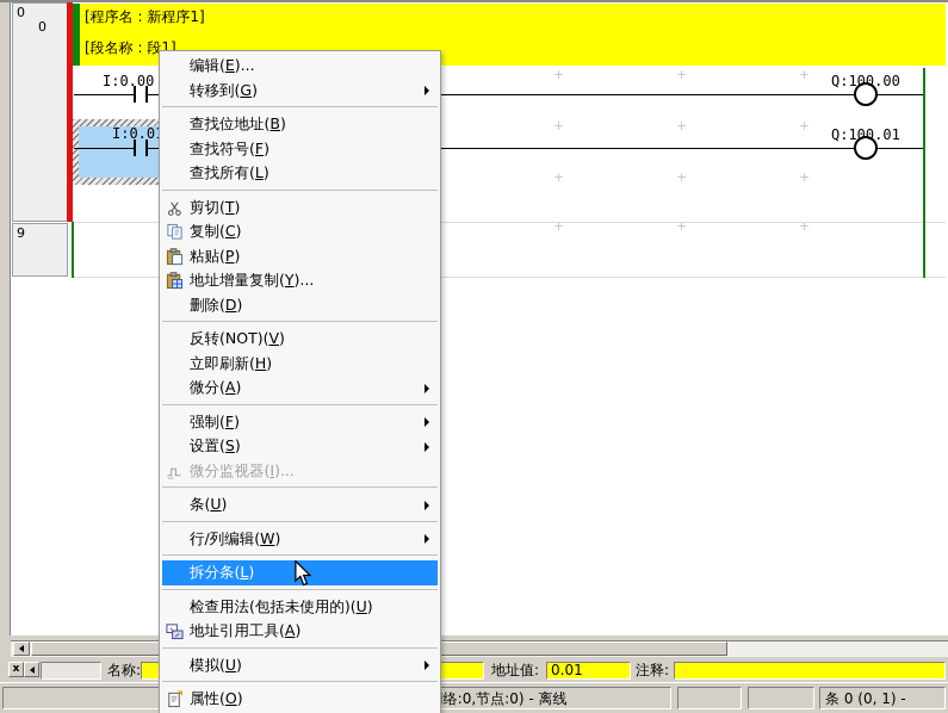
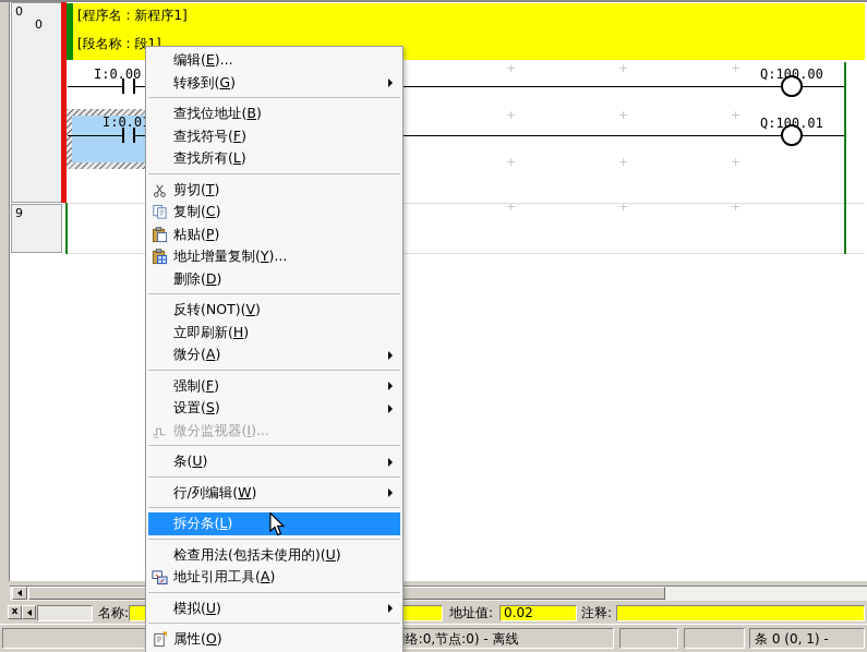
  0
  0
  9
  [程序名 : 新程序1]
  [段名称 : 段1]
  +
  +
  +
  +
  +
  +
  +
  +
  +
  +
  +
  +
  I:0.00
  Q:100.00
  I:0.0
  Q:100.01
  x
  名称:
  地址值:
- 0.01
+ 0.02
  注释:
  络:0,节点:0) - 离线
  编辑(E)...
  转移到(G)
  查找位地址(B)
  查找符号(F)
  查找所有(L)
  剪切(T)
  复制(C)
  粘贴(P)
  地址增量复制(Y)...
  删除(D)
  反转(NOT)(V)
  立即刷新(H)
  微分(A)
  强制(F)
  设置(S)
  微分监视器(I)...
  条(U)
  行/列编辑(W)
  拆分条(L)
  检查用法(包括未使用的)(U)
  地址引用工具(A)
  模拟(U)
  属性(O)
